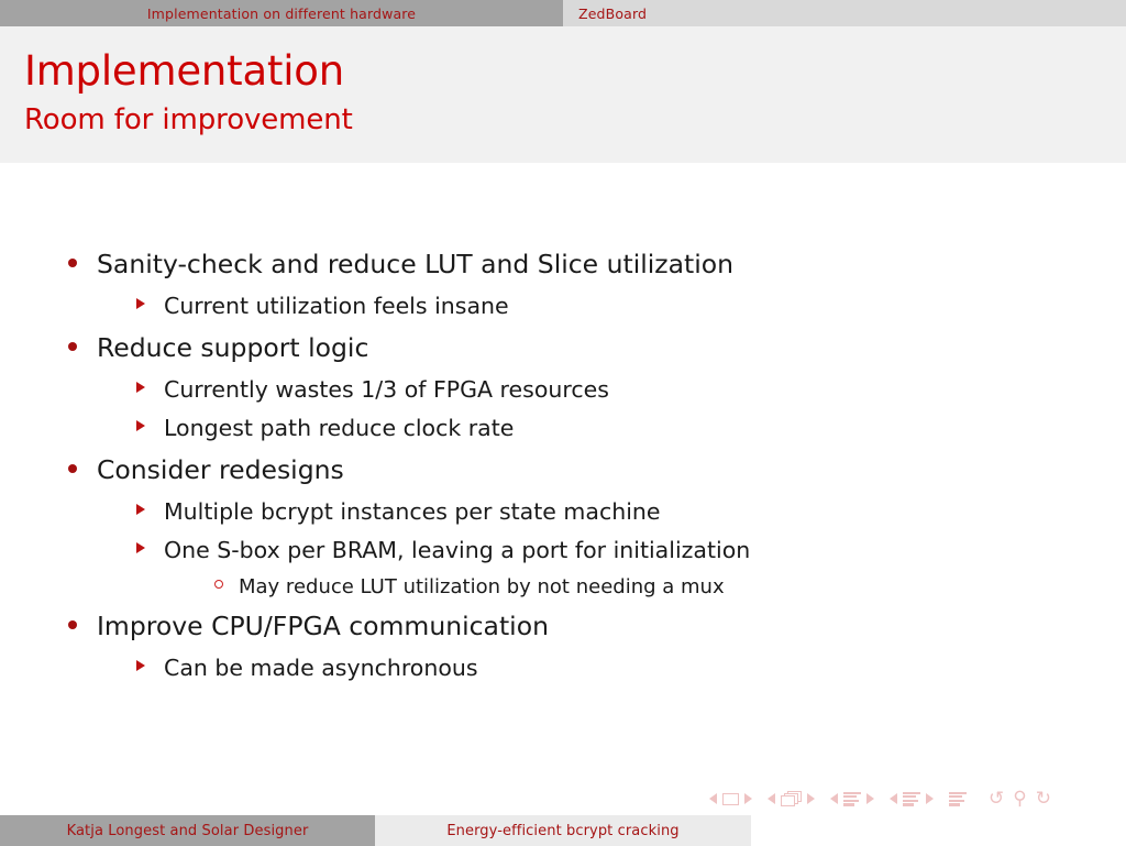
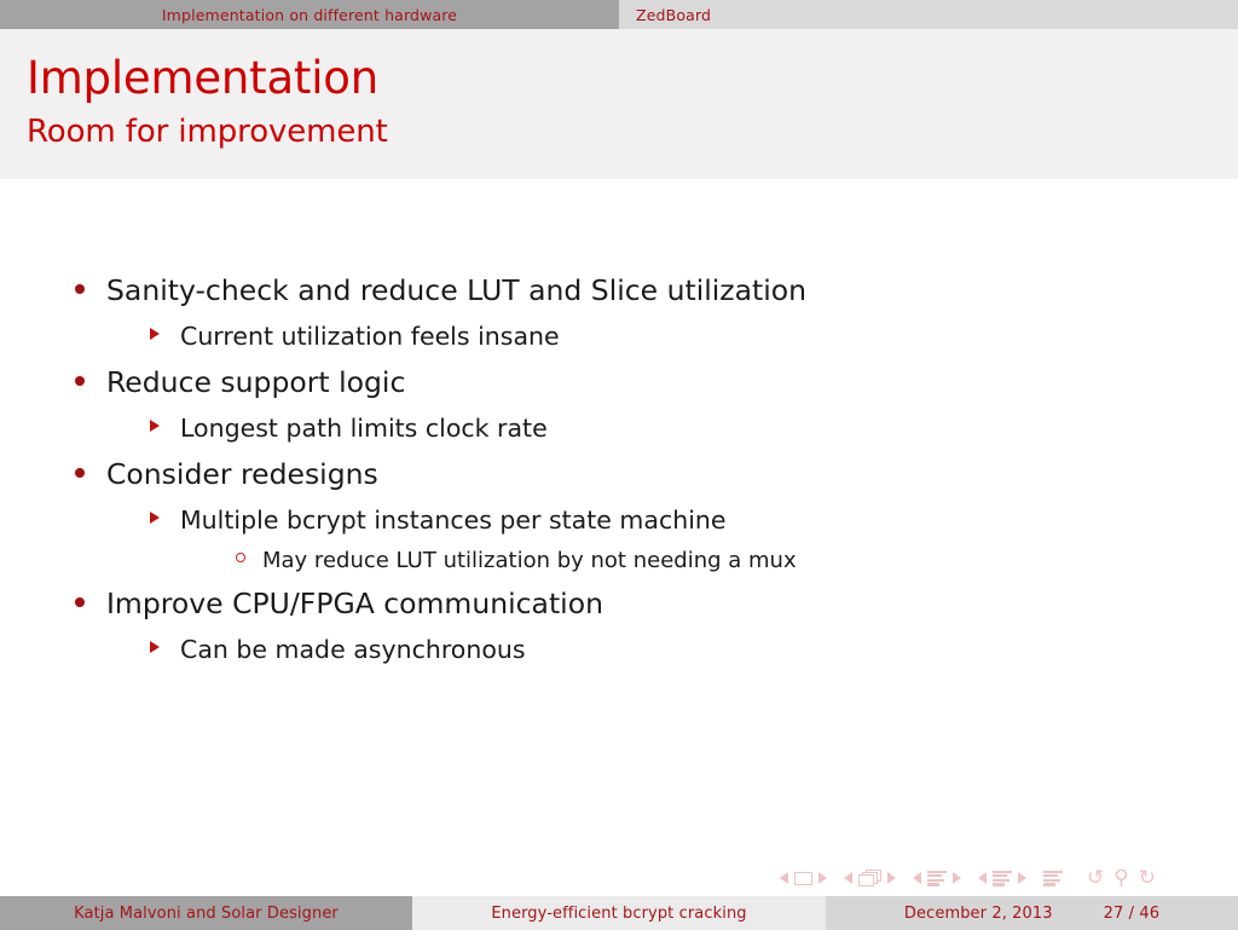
  Implementation on different hardware
  ZedBoard
  Implementation
  Room for improvement
  Sanity-check and reduce LUT and Slice utilization
  Current utilization feels insane
  Reduce support logic
- Currently wastes 1/3 of FPGA resources
- Longest path reduce clock rate
+ Longest path limits clock rate
  Consider redesigns
  Multiple bcrypt instances per state machine
- One S-box per BRAM, leaving a port for initialization
  May reduce LUT utilization by not needing a mux
  Improve CPU/FPGA communication
  Can be made asynchronous
  ↺
  ⚲
  ↻
- Katja Longest and Solar Designer
+ Katja Malvoni and Solar Designer
  Energy-efficient bcrypt cracking
+ December 2, 2013
+ 27 / 46
